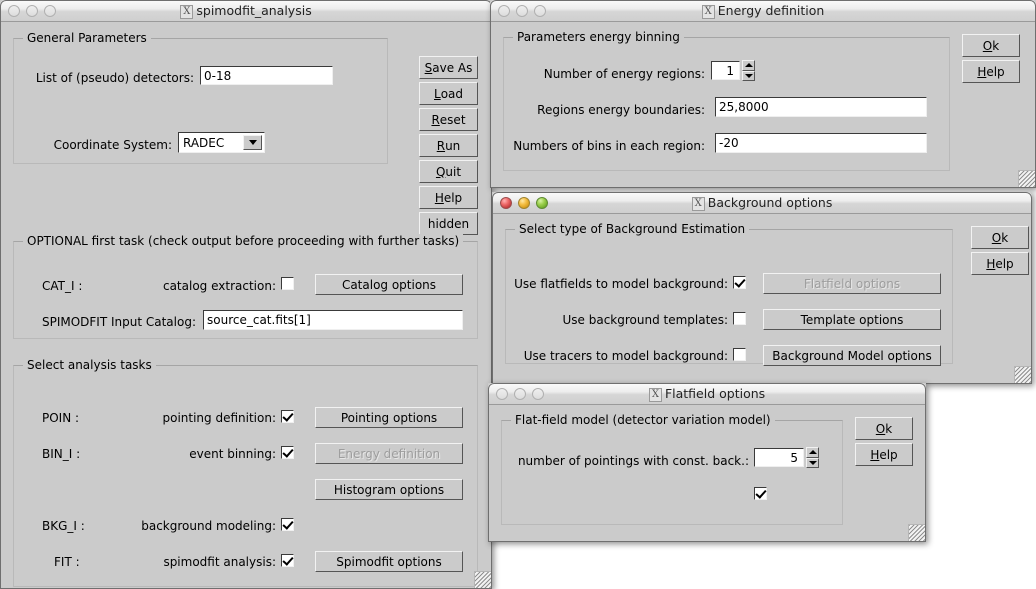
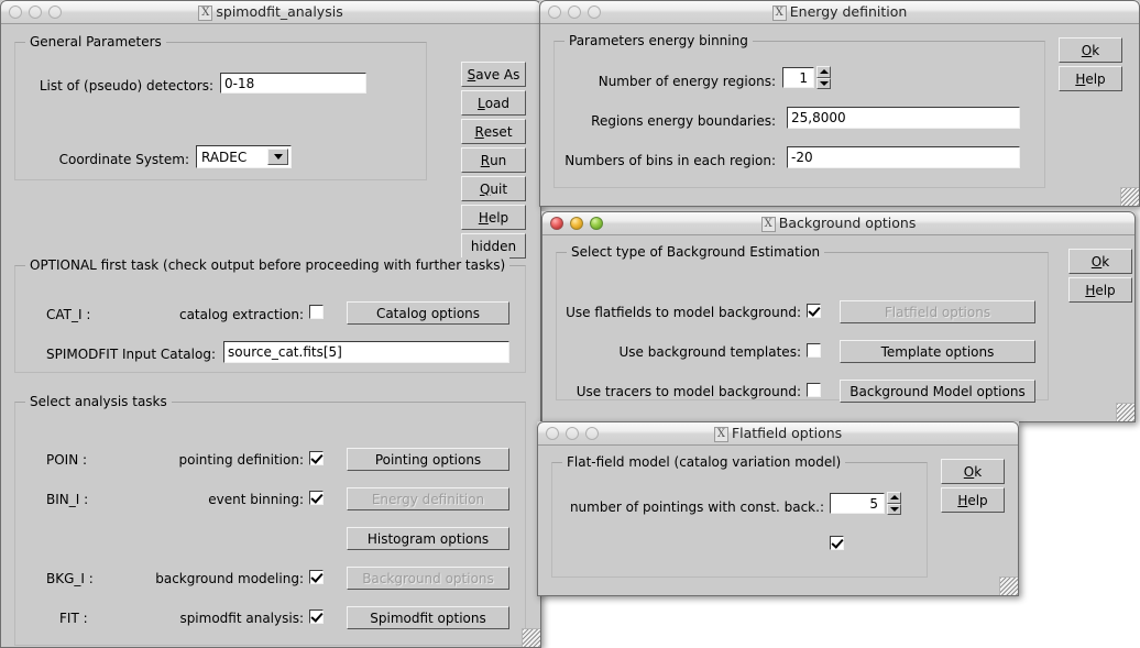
  X spimodfit_analysis
  General Parameters
  List of (pseudo) detectors:
  0-18
  Coordinate System:
  RADEC
  S
  ave As
  L
  oad
  R
  eset
  R
  un
  Q
  uit
  H
  elp
  hidden
  OPTIONAL first task (check output before proceeding with further tasks)
  CAT_I :
  catalog extraction:
  Catalog options
  SPIMODFIT Input Catalog:
- source_cat.fits[1]
+ source_cat.fits[5]
  Select analysis tasks
  POIN :
  pointing definition:
  Pointing options
  BIN_I :
  event binning:
  Energy definition
  Histogram options
  BKG_I :
  background modeling:
+ Background options
  FIT :
  spimodfit analysis:
  Spimodfit options
  X Energy definition
  Parameters energy binning
  Number of energy regions:
  1
  Regions energy boundaries:
  25,8000
  Numbers of bins in each region:
  -20
  O
  k
  H
  elp
  X Background options
  Select type of Background Estimation
  Use flatfields to model background:
  Flatfield options
  Use background templates:
  Template options
  Use tracers to model background:
  Background Model options
  O
  k
  H
  elp
  X Flatfield options
- Flat-field model (detector variation model)
+ Flat-field model (catalog variation model)
  number of pointings with const. back.:
  5
  O
  k
  H
  elp
